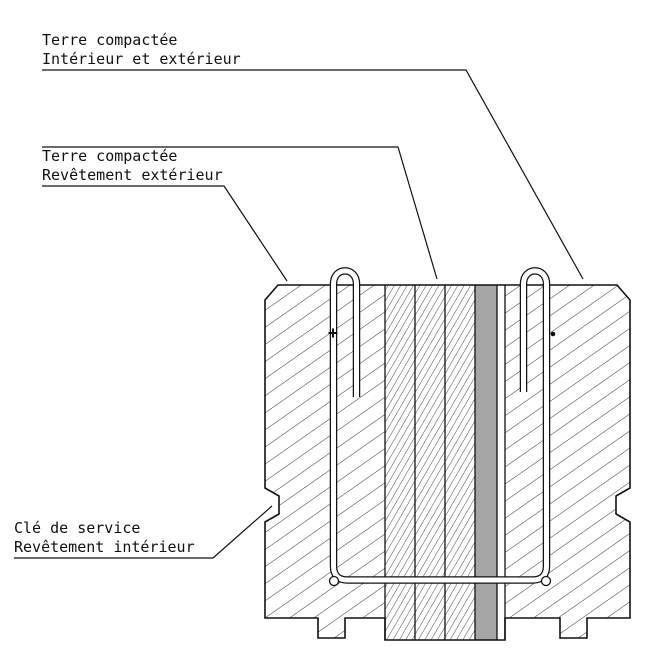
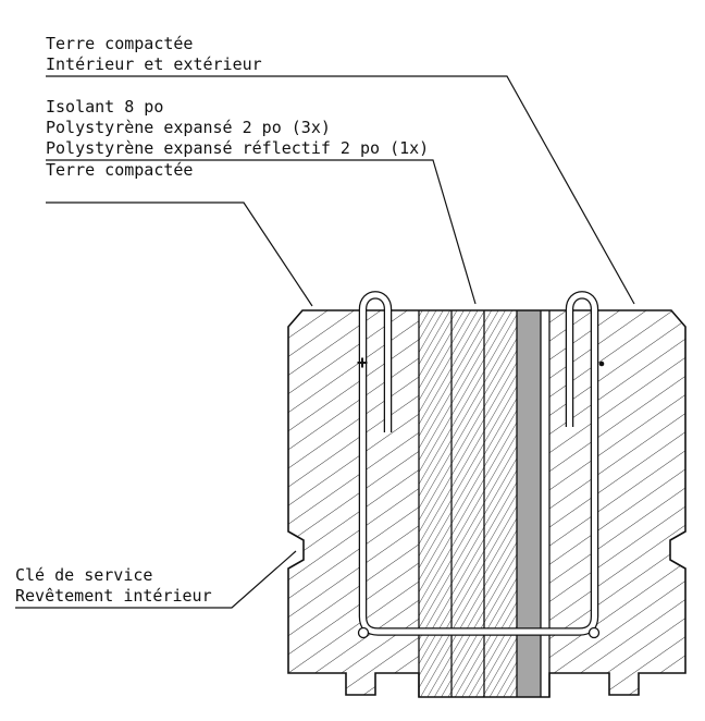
  Terre compactée
  Intérieur et extérieur
+ Isolant 8 po
+ Polystyrène expansé 2 po (3x)
+ Polystyrène expansé réflectif 2 po (1x)
  Terre compactée
- Revêtement extérieur
  Clé de service
  Revêtement intérieur
